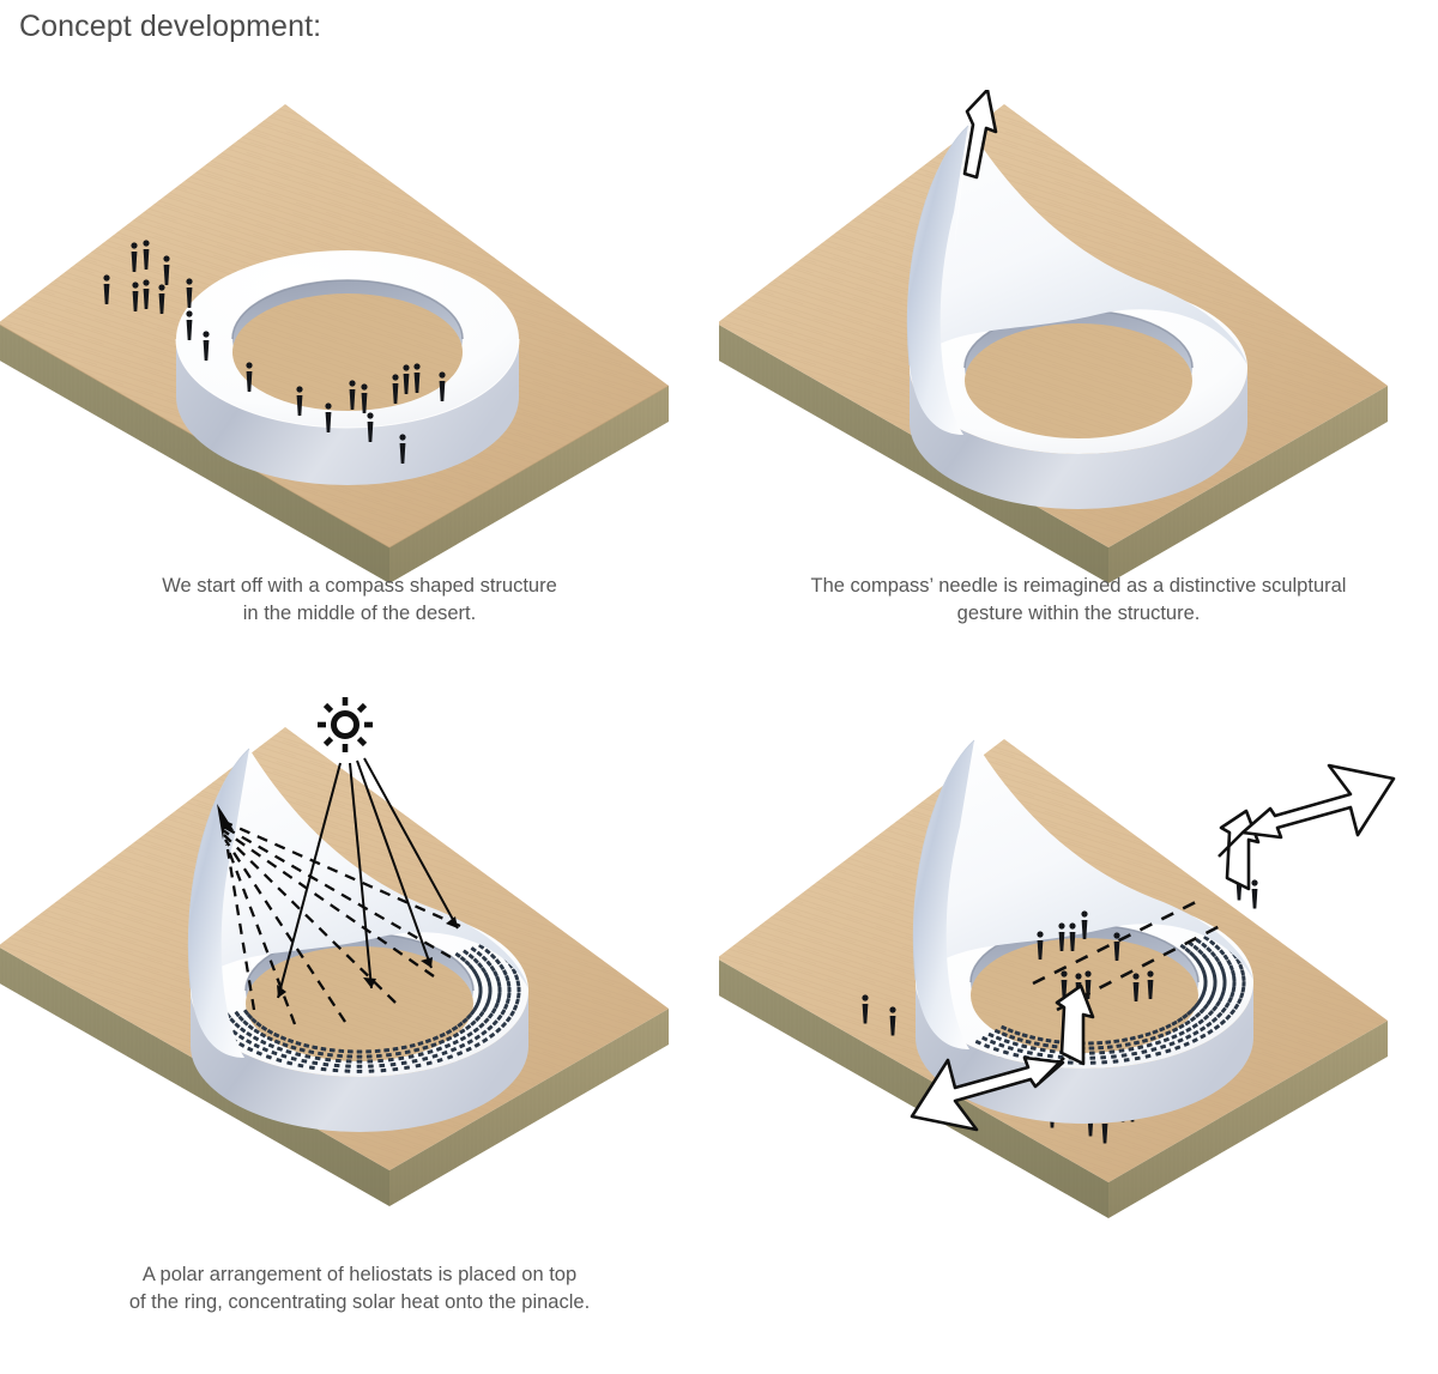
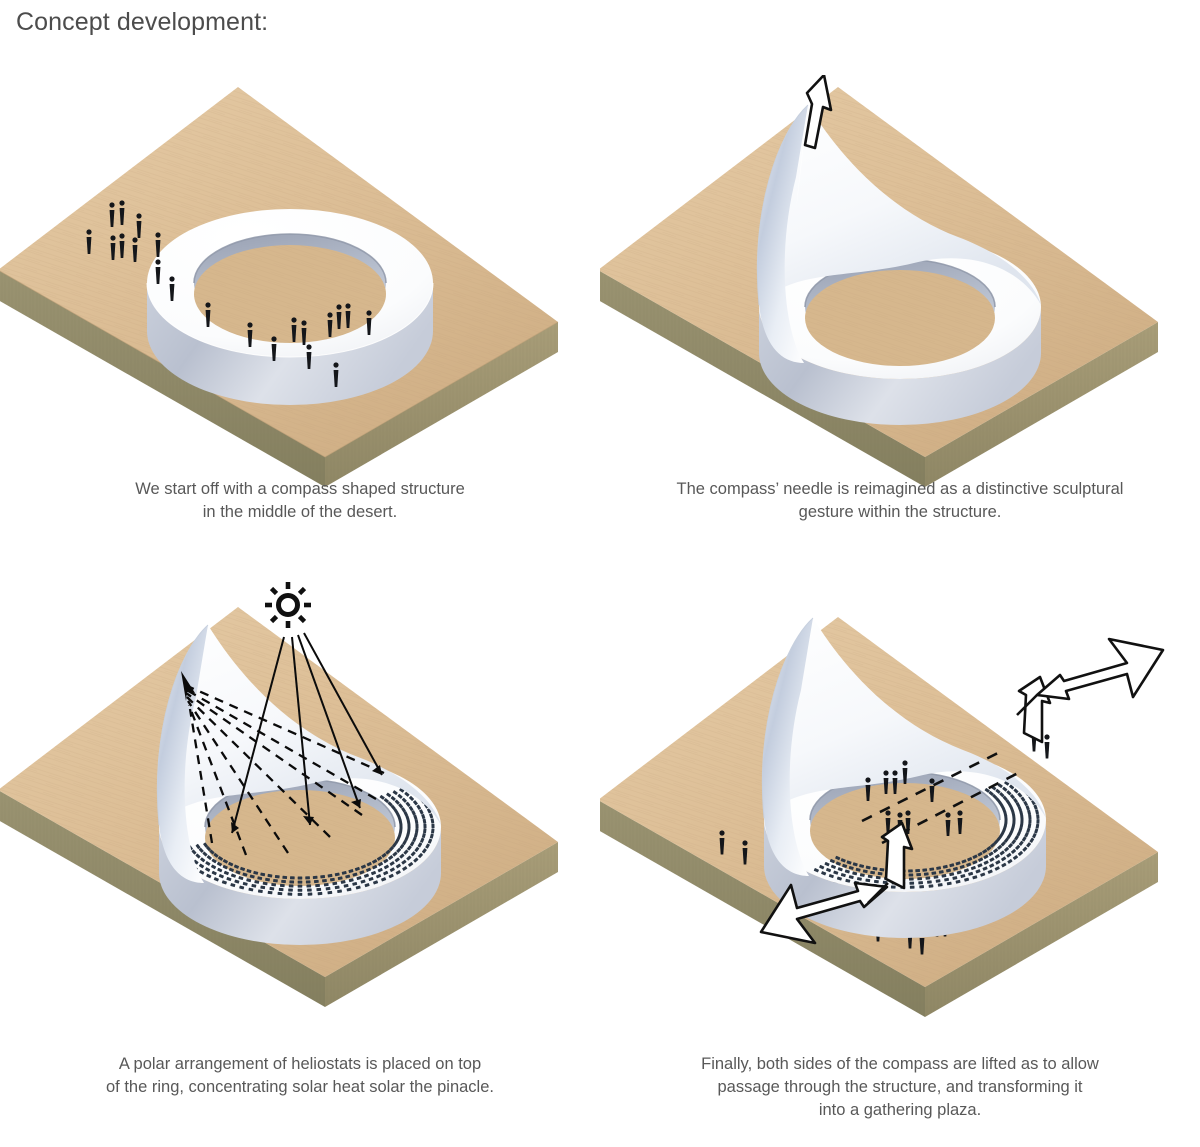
  Concept development:
  We start off with a compass shaped structure
  in the middle of the desert.
  The compass’ needle is reimagined as a distinctive sculptural
  gesture within the structure.
  A polar arrangement of heliostats is placed on top
- of the ring, concentrating solar heat onto the pinacle.
+ of the ring, concentrating solar heat solar the pinacle.
+ Finally, both sides of the compass are lifted as to allow
+ passage through the structure, and transforming it
+ into a gathering plaza.
